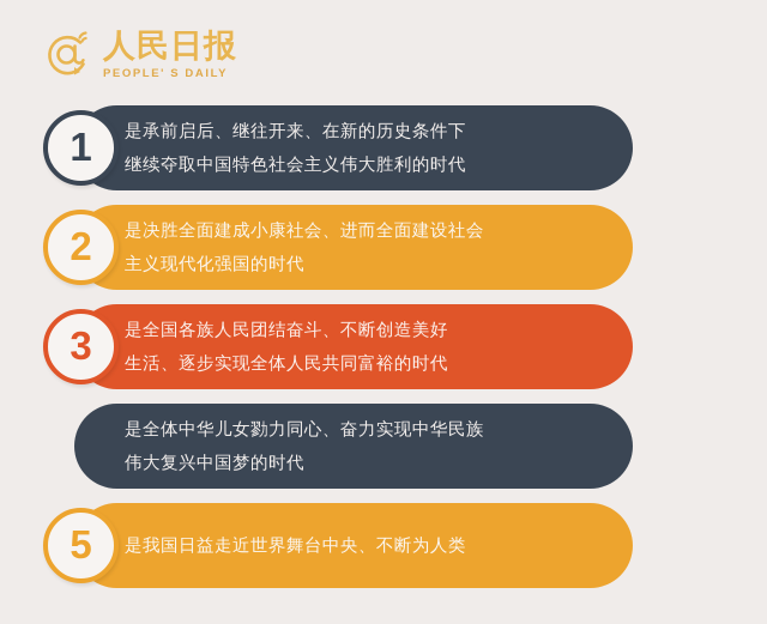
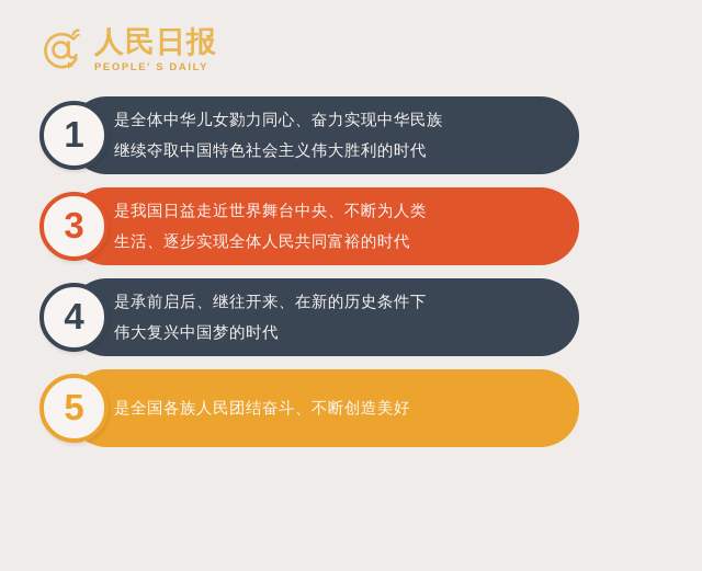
  人民日报
  PEOPLE' S DAILY
- 是承前启后、继往开来、在新的历史条件下
+ 是全体中华儿女勠力同心、奋力实现中华民族
  继续夺取中国特色社会主义伟大胜利的时代
  1
- 是决胜全面建成小康社会、进而全面建设社会
- 主义现代化强国的时代
- 2
- 是全国各族人民团结奋斗、不断创造美好
+ 是我国日益走近世界舞台中央、不断为人类
  生活、逐步实现全体人民共同富裕的时代
  3
- 是全体中华儿女勠力同心、奋力实现中华民族
+ 是承前启后、继往开来、在新的历史条件下
  伟大复兴中国梦的时代
+ 4
- 是我国日益走近世界舞台中央、不断为人类
+ 是全国各族人民团结奋斗、不断创造美好
  5
